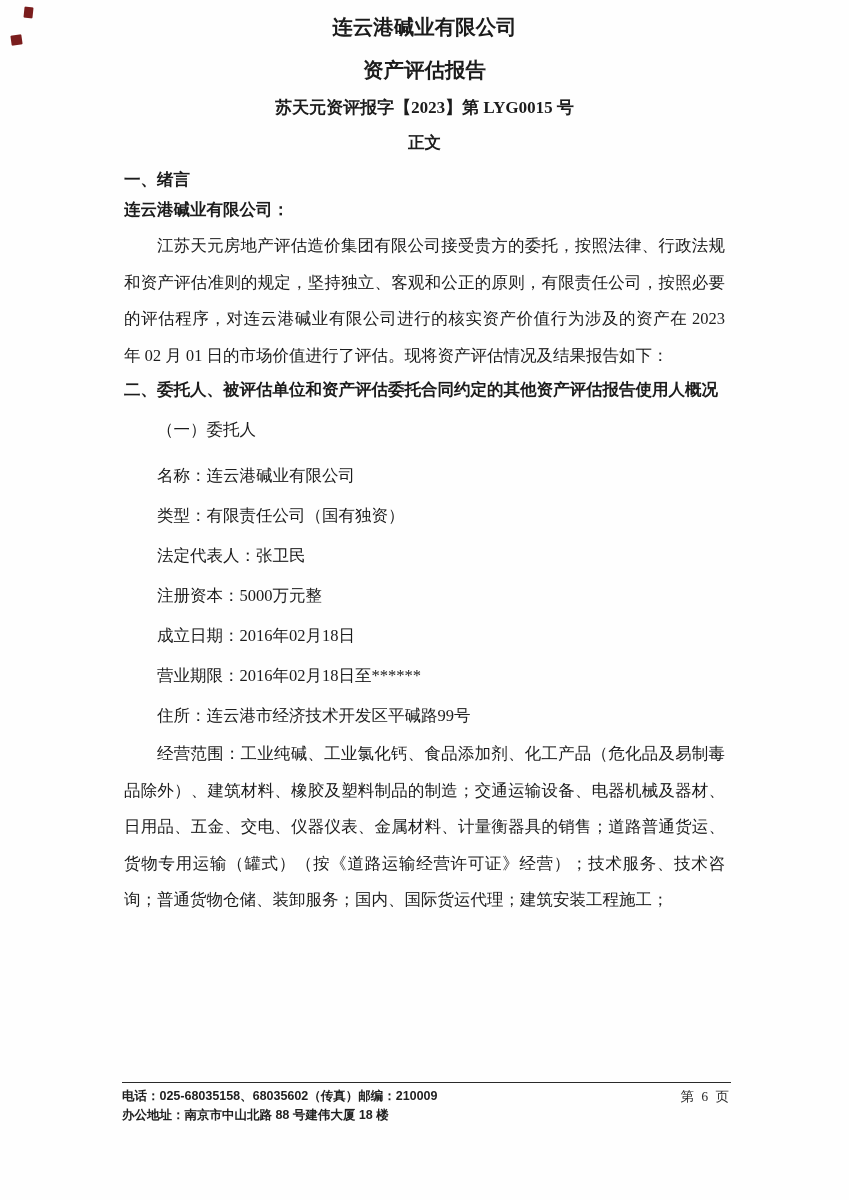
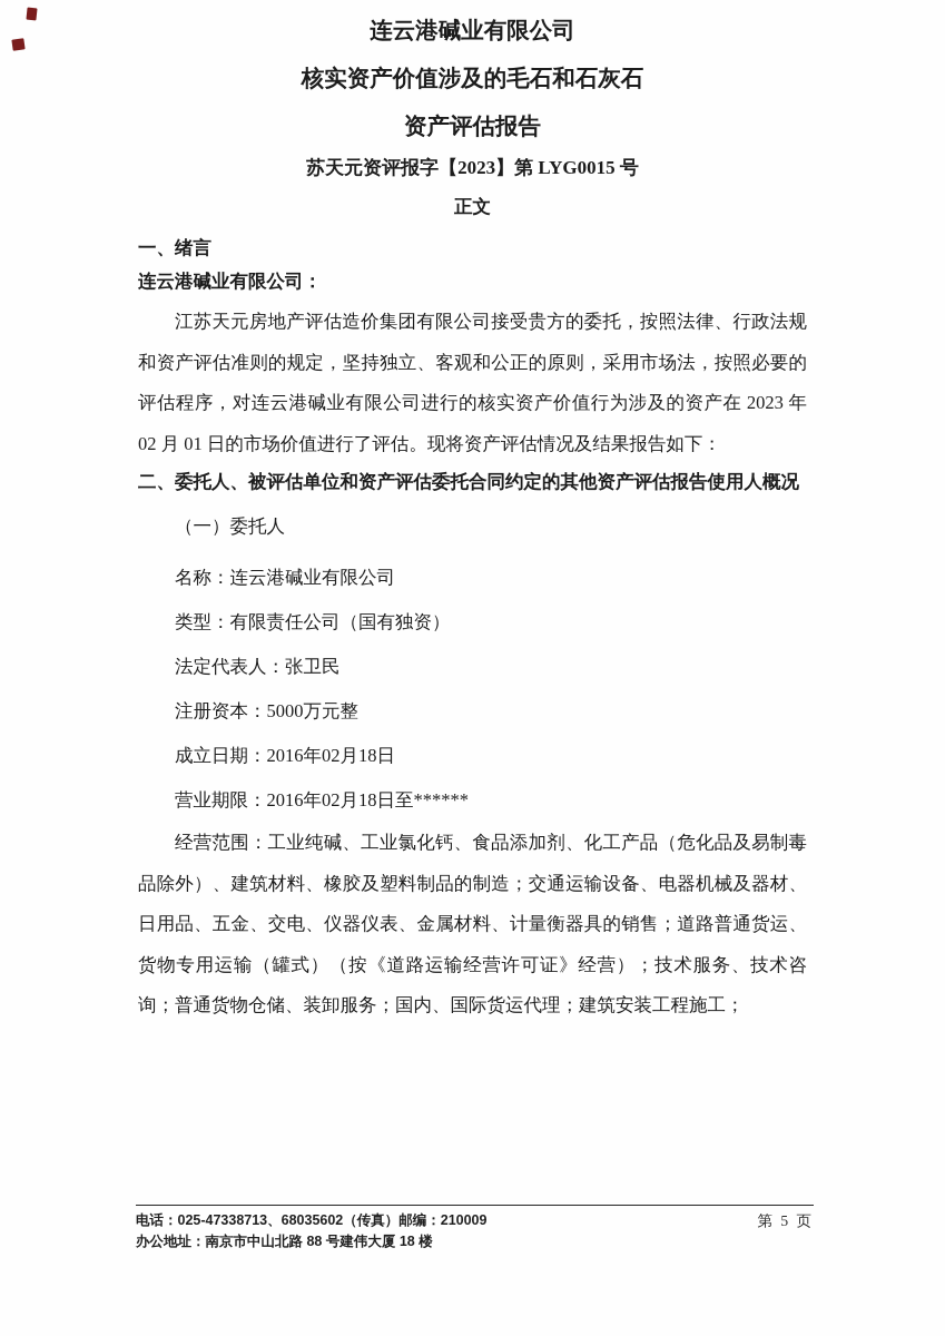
  连云港碱业有限公司
+ 核实资产价值涉及的毛石和石灰石
  资产评估报告
  苏天元资评报字【2023】第 LYG0015 号
  正文
  一、绪言
  连云港碱业有限公司：
- 江苏天元房地产评估造价集团有限公司接受贵方的委托，按照法律、行政法规和资产评估准则的规定，坚持独立、客观和公正的原则，有限责任公司，按照必要的评估程序，对连云港碱业有限公司进行的核实资产价值行为涉及的资产在 2023 年 02 月 01 日的市场价值进行了评估。现将资产评估情况及结果报告如下：
+ 江苏天元房地产评估造价集团有限公司接受贵方的委托，按照法律、行政法规和资产评估准则的规定，坚持独立、客观和公正的原则，采用市场法，按照必要的评估程序，对连云港碱业有限公司进行的核实资产价值行为涉及的资产在 2023 年 02 月 01 日的市场价值进行了评估。现将资产评估情况及结果报告如下：
  二、委托人、被评估单位和资产评估委托合同约定的其他资产评估报告使用人概况
  （一）委托人
  名称：连云港碱业有限公司
  类型：有限责任公司（国有独资）
  法定代表人：张卫民
  注册资本：5000万元整
  成立日期：2016年02月18日
  营业期限：2016年02月18日至******
- 住所：连云港市经济技术开发区平碱路99号
  经营范围：工业纯碱、工业氯化钙、食品添加剂、化工产品（危化品及易制毒品除外）、建筑材料、橡胶及塑料制品的制造；交通运输设备、电器机械及器材、日用品、五金、交电、仪器仪表、金属材料、计量衡器具的销售；道路普通货运、货物专用运输（罐式）（按《道路运输经营许可证》经营）；技术服务、技术咨询；普通货物仓储、装卸服务；国内、国际货运代理；建筑安装工程施工；
- 电话：025-68035158、68035602（传真）邮编：210009
+ 电话：025-47338713、68035602（传真）邮编：210009
  办公地址：南京市中山北路 88 号建伟大厦 18 楼
- 第 6 页
+ 第 5 页
